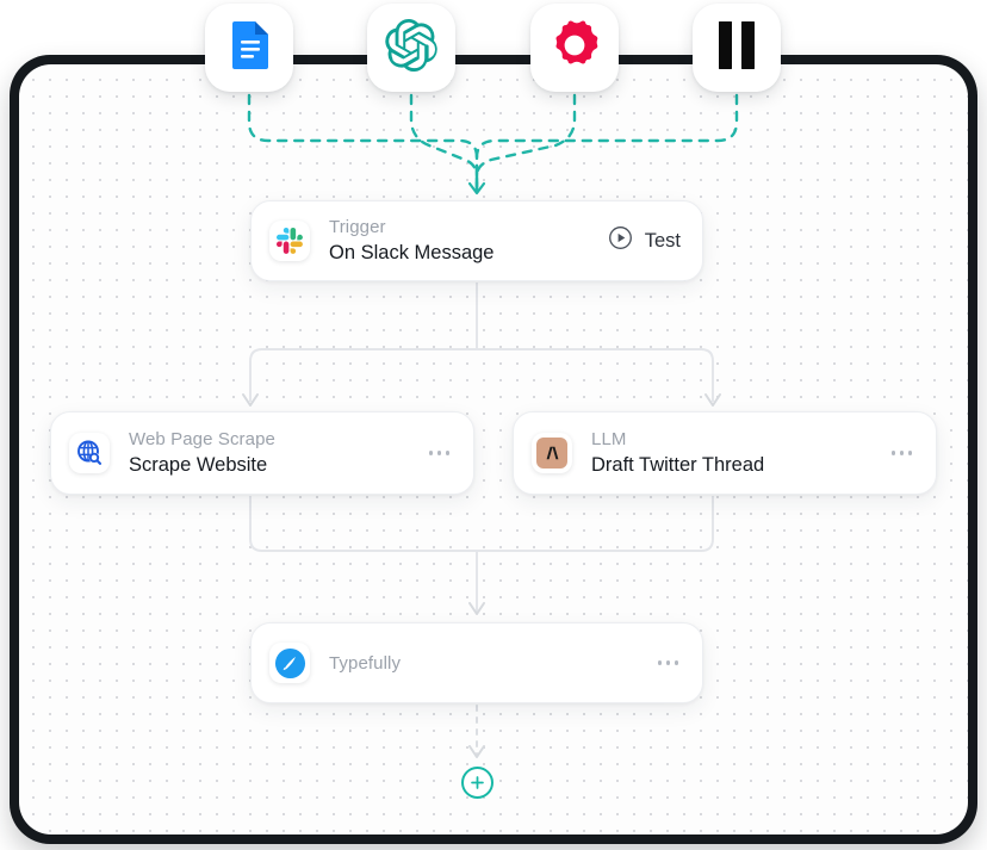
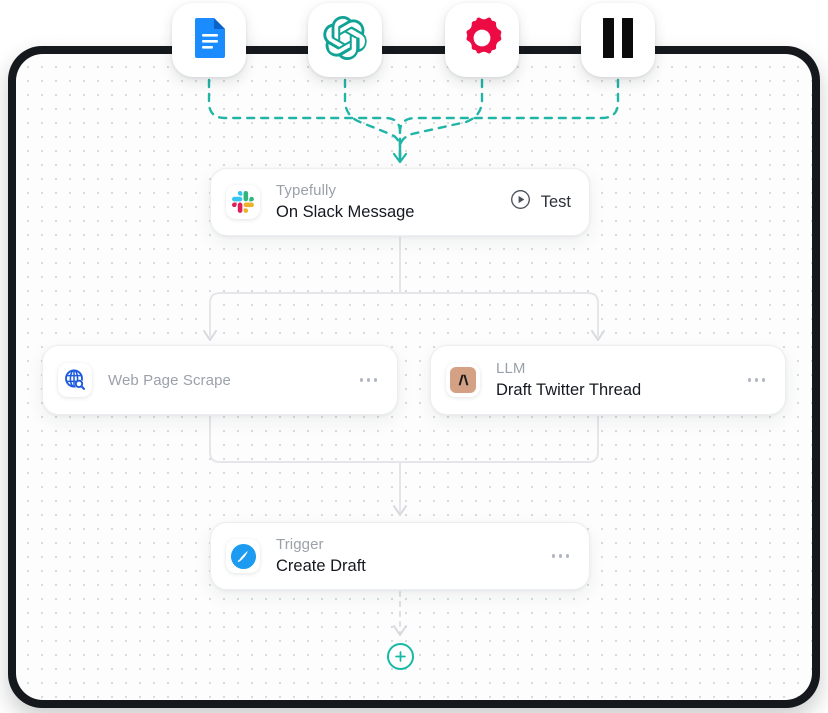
- Trigger
+ Typefully
  On Slack Message
  Test
  Web Page Scrape
- Scrape Website
  LLM
  Draft Twitter Thread
- Typefully
+ Trigger
+ Create Draft
